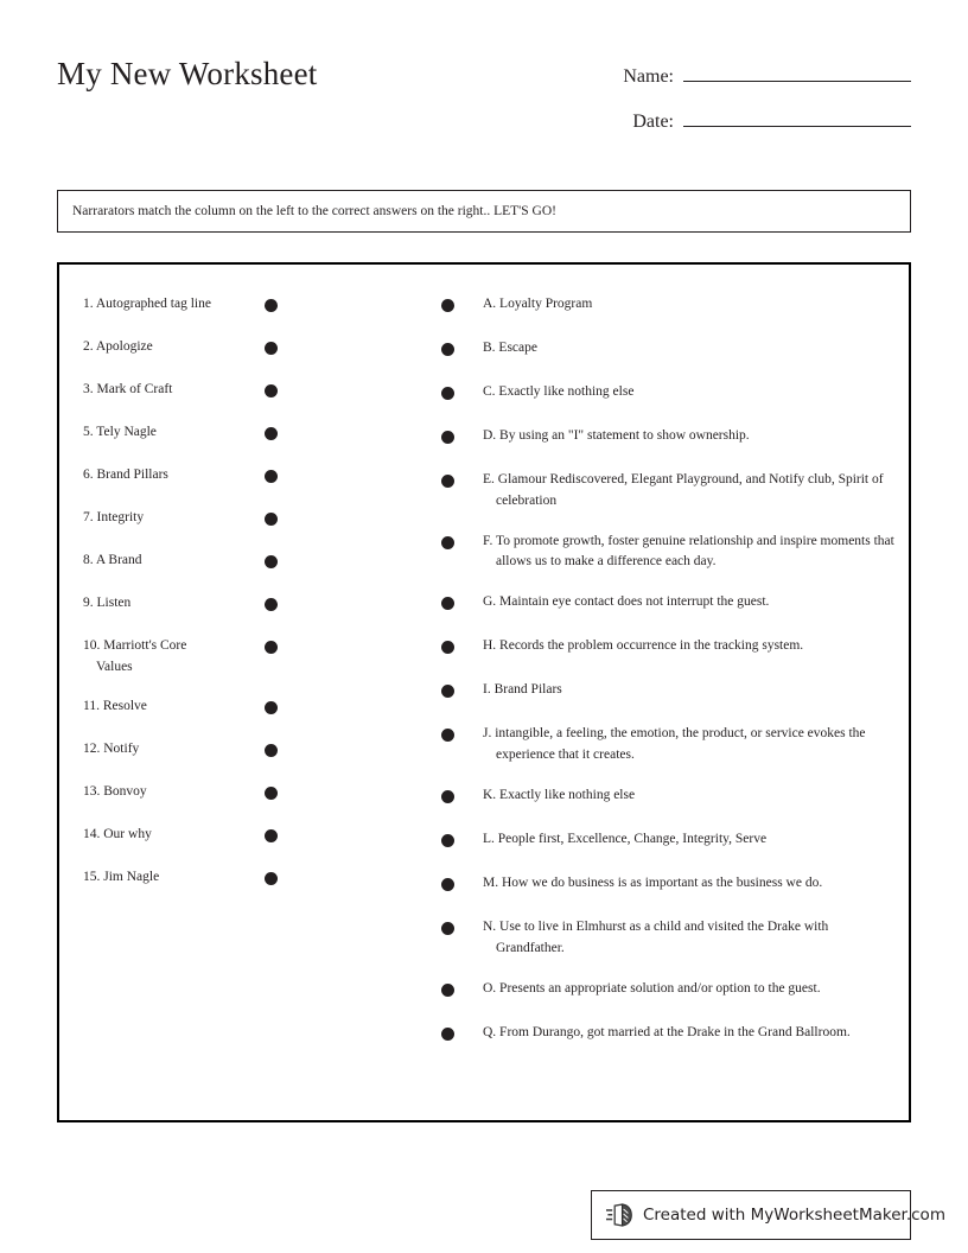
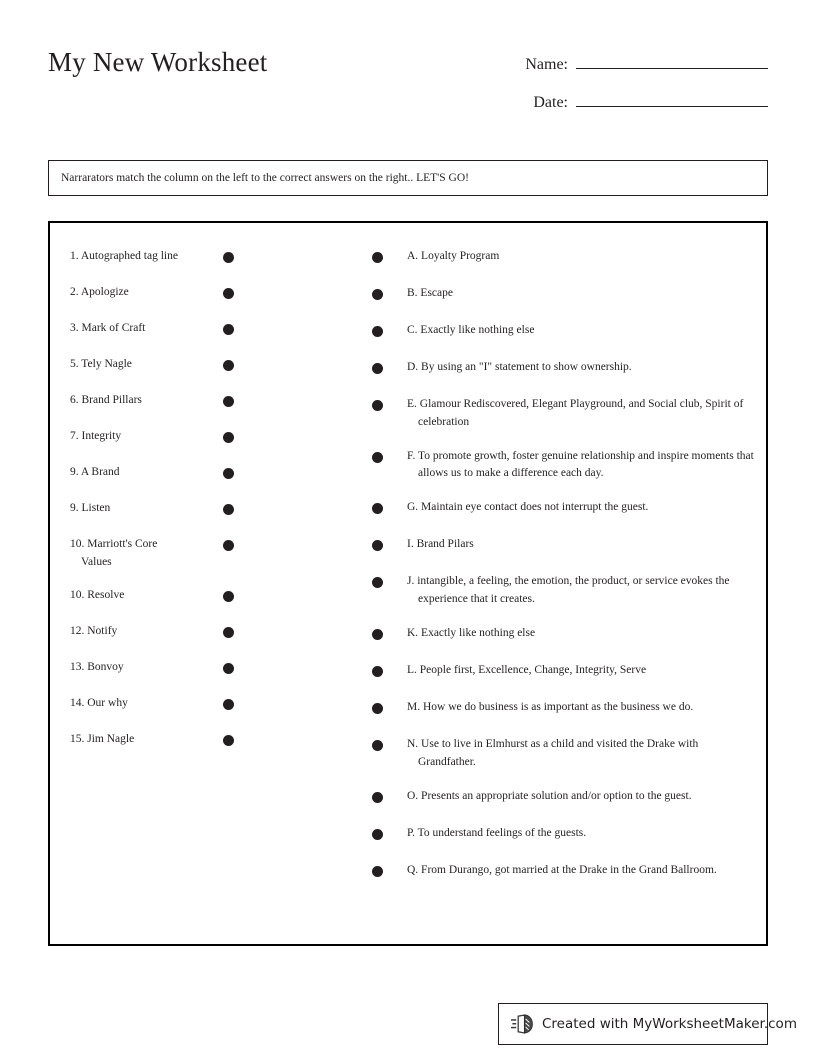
  My New Worksheet
  Name:
  Date:
  Narrarators match the column on the left to the correct answers on the right.. LET'S GO!
  1. Autographed tag line
  2. Apologize
  3. Mark of Craft
  5. Tely Nagle
  6. Brand Pillars
  7. Integrity
- 8. A Brand
+ 9. A Brand
  9. Listen
  10. Marriott's Core Values
- 11. Resolve
+ 10. Resolve
  12. Notify
  13. Bonvoy
  14. Our why
  15. Jim Nagle
  A. Loyalty Program
  B. Escape
  C. Exactly like nothing else
  D. By using an "I" statement to show ownership.
- E. Glamour Rediscovered, Elegant Playground, and Notify club, Spirit of celebration
+ E. Glamour Rediscovered, Elegant Playground, and Social club, Spirit of celebration
  F. To promote growth, foster genuine relationship and inspire moments that allows us to make a difference each day.
  G. Maintain eye contact does not interrupt the guest.
- H. Records the problem occurrence in the tracking system.
  I. Brand Pilars
  J. intangible, a feeling, the emotion, the product, or service evokes the experience that it creates.
  K. Exactly like nothing else
  L. People first, Excellence, Change, Integrity, Serve
  M. How we do business is as important as the business we do.
  N. Use to live in Elmhurst as a child and visited the Drake with Grandfather.
  O. Presents an appropriate solution and/or option to the guest.
+ P. To understand feelings of the guests.
  Q. From Durango, got married at the Drake in the Grand Ballroom.
  Created with MyWorksheetMaker.com
